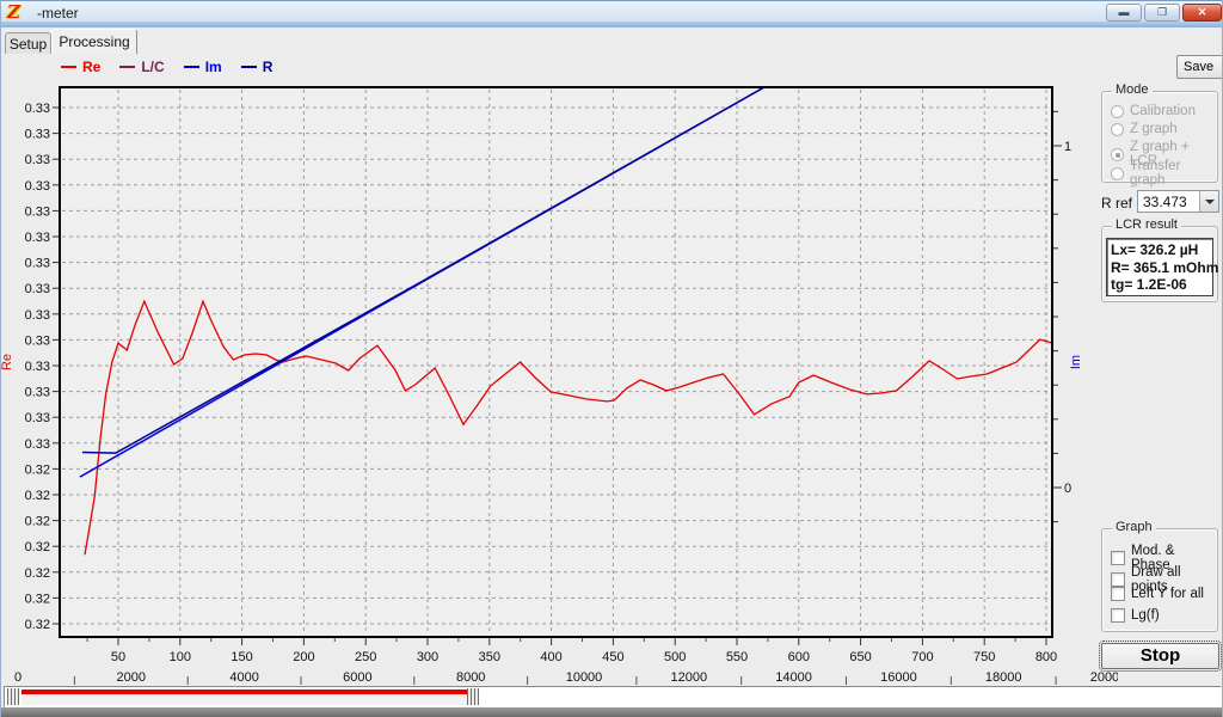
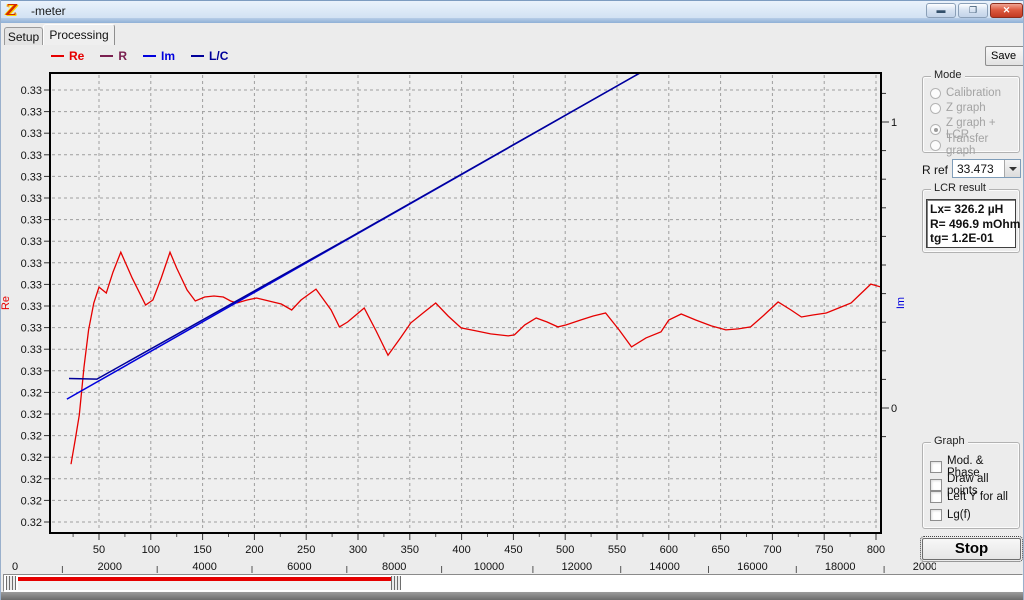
  Z
  -meter
  ▬
  ❐
  ✕
  Setup
  Processing
  Re
- L/C
+ R
  Im
- R
+ L/C
  Save
  0.33
  0.33
  0.33
  0.33
  0.33
  0.33
  0.33
  0.33
  0.33
  0.33
  0.33
  0.33
  0.33
  0.33
  0.32
  0.32
  0.32
  0.32
  0.32
  0.32
  0.32
  50
  100
  150
  200
  250
  300
  350
  400
  450
  500
  550
  600
  650
  700
  750
  800
  1
  0
  0
  2000
  4000
  6000
  8000
  10000
  12000
  14000
  16000
  18000
  2000
  Mode
  Calibration
  Z graph
  Z graph + LCR
  Transfer graph
  R ref
  33.473
  LCR result
  Lx= 326.2 µH
- R= 365.1 mOhm
+ R= 496.9 mOhm
- tg= 1.2E-06
+ tg= 1.2E-01
  Graph
  Mod. & Phase
  Draw all points
  Left Y for all
  Lg(f)
  Stop
